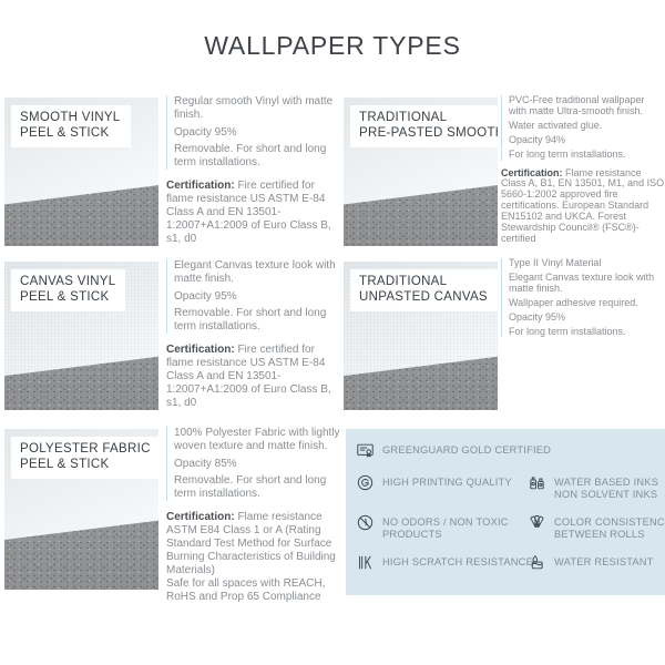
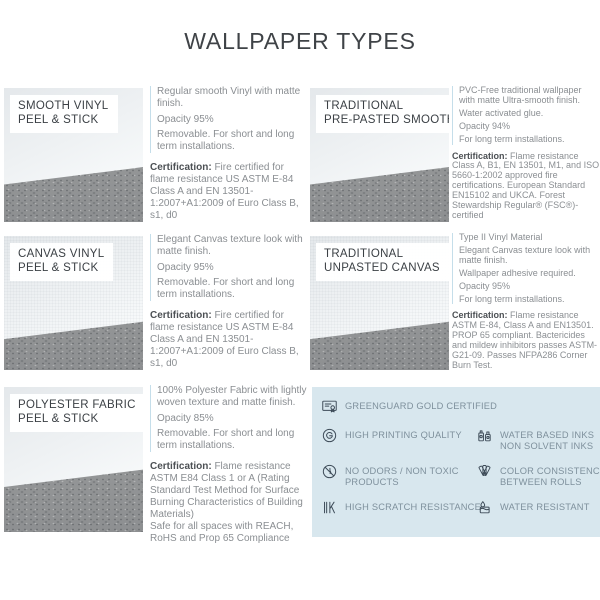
  WALLPAPER TYPES
  SMOOTH VINYL
  PEEL & STICK
  Regular smooth Vinyl with matte finish.
  Opacity 95%
  Removable. For short and long term installations.
  Certification: Fire certified for flame resistance US ASTM E-84 Class A and EN 13501-1:2007+A1:2009 of Euro Class B, s1, d0
  CANVAS VINYL
  PEEL & STICK
  Elegant Canvas texture look with matte finish.
  Opacity 95%
  Removable. For short and long term installations.
  Certification: Fire certified for flame resistance US ASTM E-84 Class A and EN 13501-1:2007+A1:2009 of Euro Class B, s1, d0
  POLYESTER FABRIC
  PEEL & STICK
  100% Polyester Fabric with lightly woven texture and matte finish.
  Opacity 85%
  Removable. For short and long term installations.
  Certification: Flame resistance ASTM E84 Class 1 or A (Rating Standard Test Method for Surface Burning Characteristics of Building Materials)
  Safe for all spaces with REACH, RoHS and Prop 65 Compliance
  TRADITIONAL
  PRE-PASTED SMOOT
  PVC-Free traditional wallpaper with matte Ultra-smooth finish.
  Water activated glue.
  Opacity 94%
  For long term installations.
- Certification: Flame resistance Class A, B1, EN 13501, M1, and ISO 5660-1:2002 approved fire certifications. European Standard EN15102 and UKCA. Forest Stewardship Council® (FSC®)-certified
+ Certification: Flame resistance Class A, B1, EN 13501, M1, and ISO 5660-1:2002 approved fire certifications. European Standard EN15102 and UKCA. Forest Stewardship Regular® (FSC®)-certified
  TRADITIONAL
  UNPASTED CANVAS
  Type II Vinyl Material
  Elegant Canvas texture look with matte finish.
  Wallpaper adhesive required.
  Opacity 95%
  For long term installations.
+ Certification: Flame resistance ASTM E-84, Class A and EN13501. PROP 65 compliant. Bactericides and mildew inhibitors passes ASTM-G21-09. Passes NFPA286 Corner Burn Test.
  GREENGUARD GOLD CERTIFIED
  HIGH PRINTING QUALITY
  WATER BASED INKS
  NON SOLVENT INKS
  NO ODORS / NON TOXIC
  PRODUCTS
  COLOR CONSISTENC
  BETWEEN ROLLS
  HIGH SCRATCH RESISTANCE
  WATER RESISTANT
